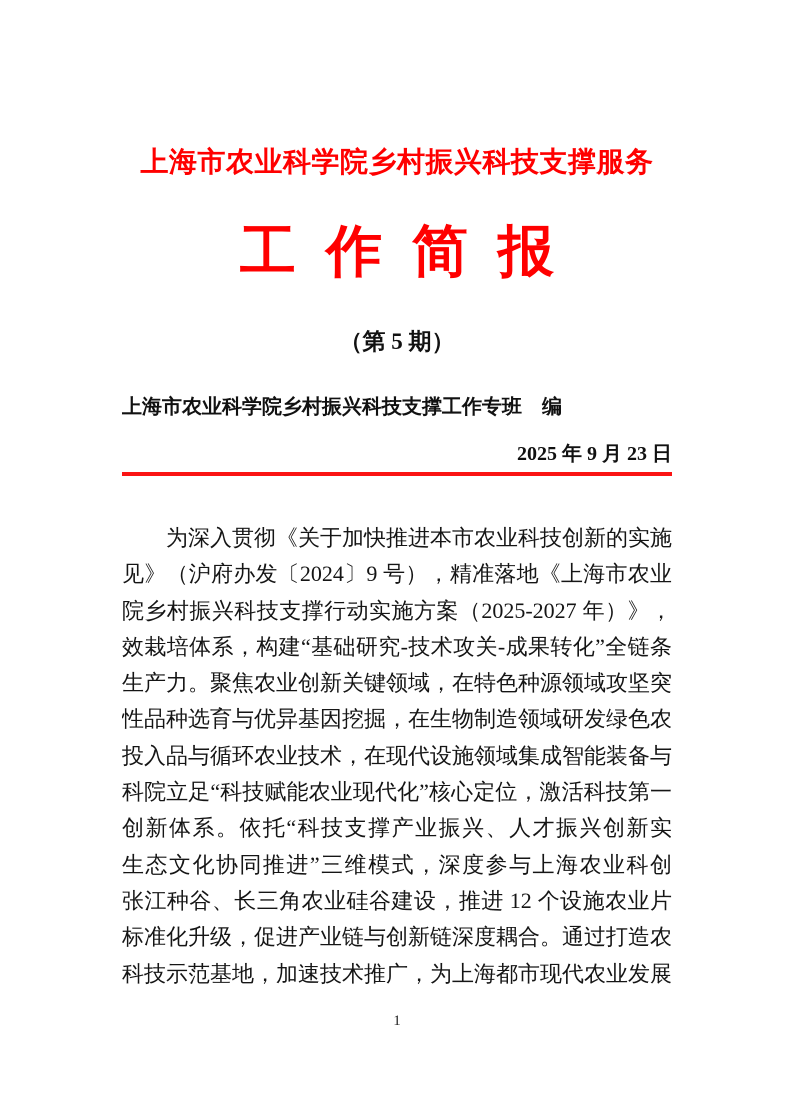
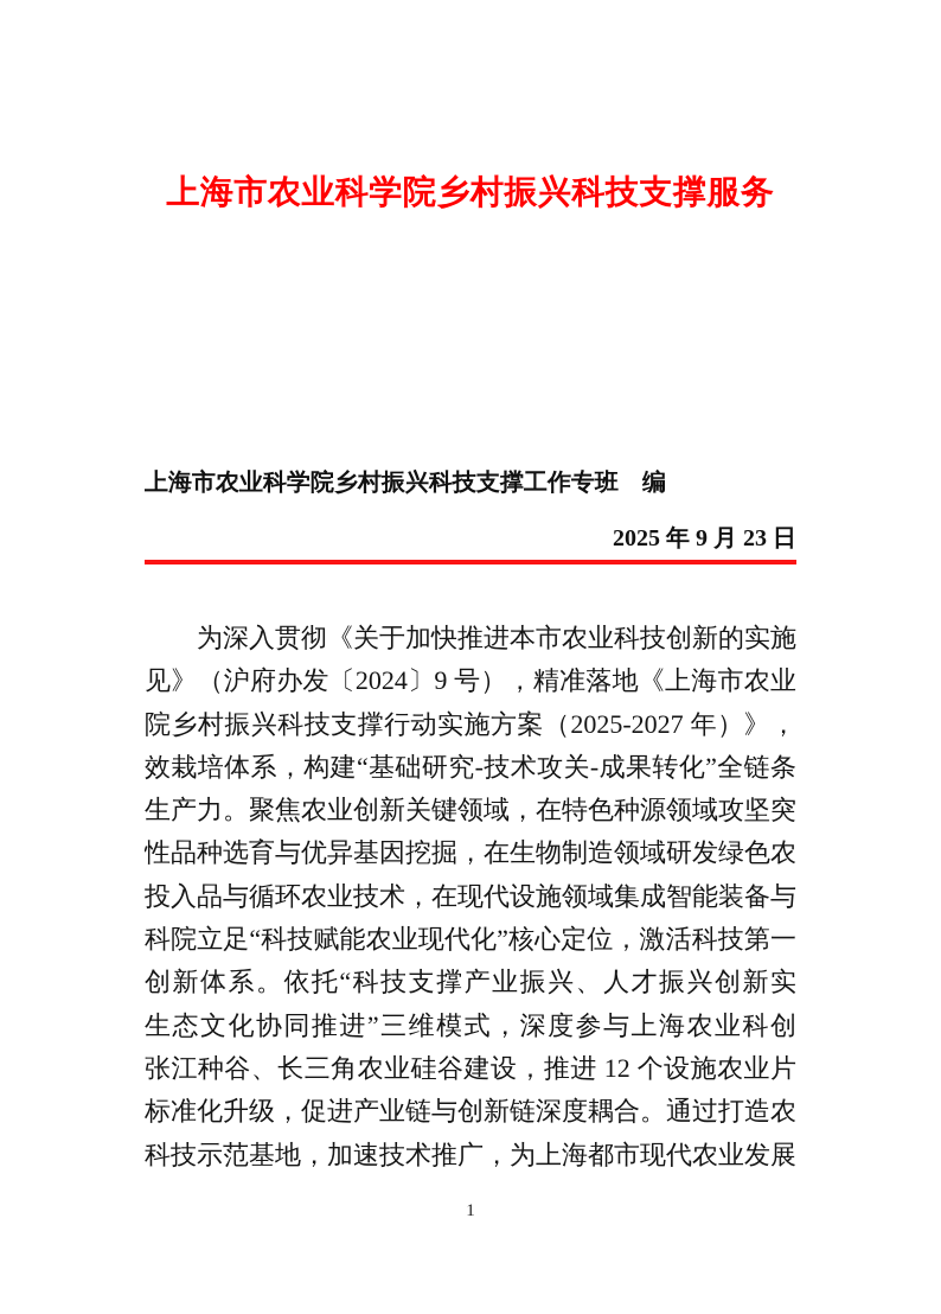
  上海市农业科学院乡村振兴科技支撑服务
- 工 作 简 报
- （第 5 期）
  上海市农业科学院乡村振兴科技支撑工作专班 编
  2025 年 9 月 23 日
  为深入贯彻《关于加快推进本市农业科技创新的实施
  见》（沪府办发〔2024〕9 号），精准落地《上海市农业
  院乡村振兴科技支撑行动实施方案（2025-2027 年）》，
  效栽培体系，构建“基础研究-技术攻关-成果转化”全链条
  生产力。聚焦农业创新关键领域，在特色种源领域攻坚突
  性品种选育与优异基因挖掘，在生物制造领域研发绿色农
  投入品与循环农业技术，在现代设施领域集成智能装备与
  科院立足“科技赋能农业现代化”核心定位，激活科技第一
  创新体系。依托“科技支撑产业振兴、人才振兴创新实
  生态文化协同推进”三维模式，深度参与上海农业科创
  张江种谷、长三角农业硅谷建设，推进 12 个设施农业片
  标准化升级，促进产业链与创新链深度耦合。通过打造农
  科技示范基地，加速技术推广，为上海都市现代农业发展
  1
